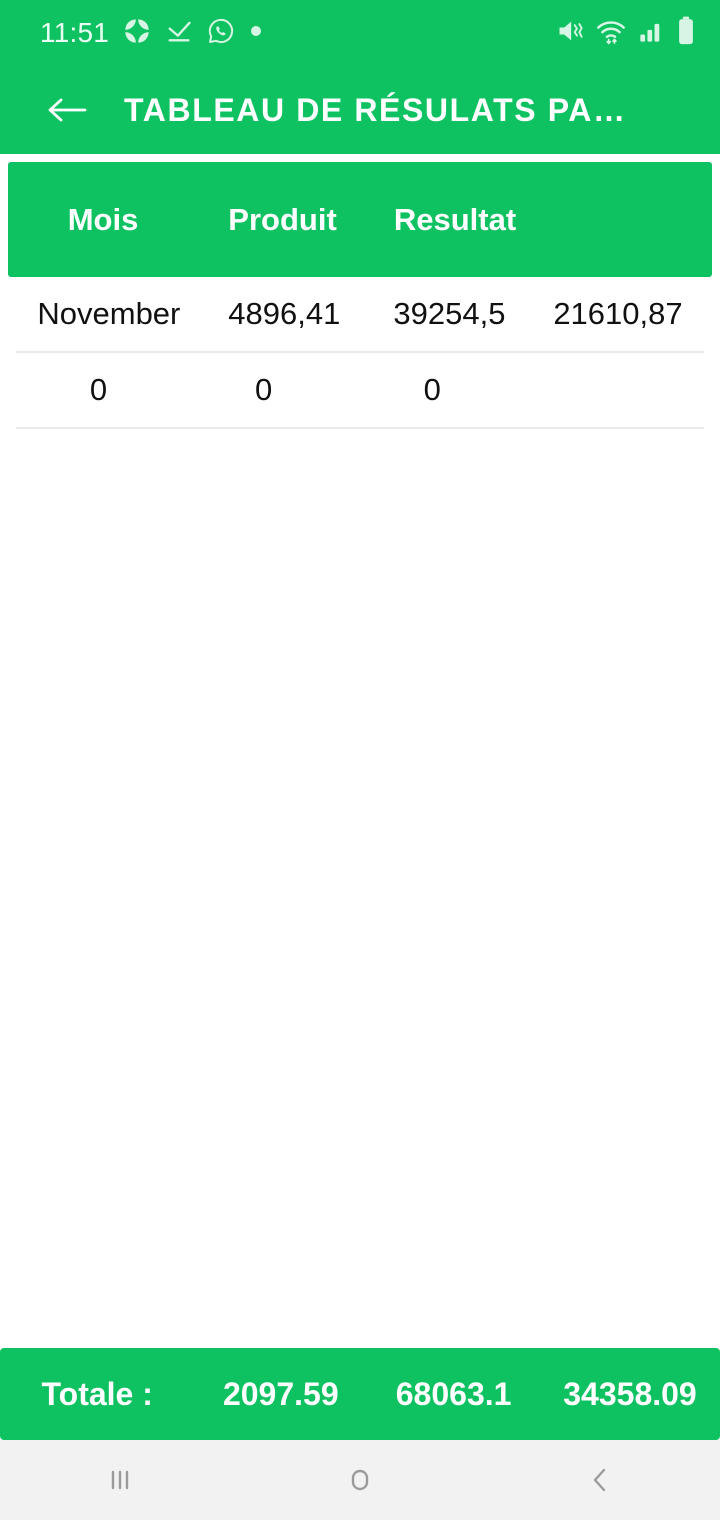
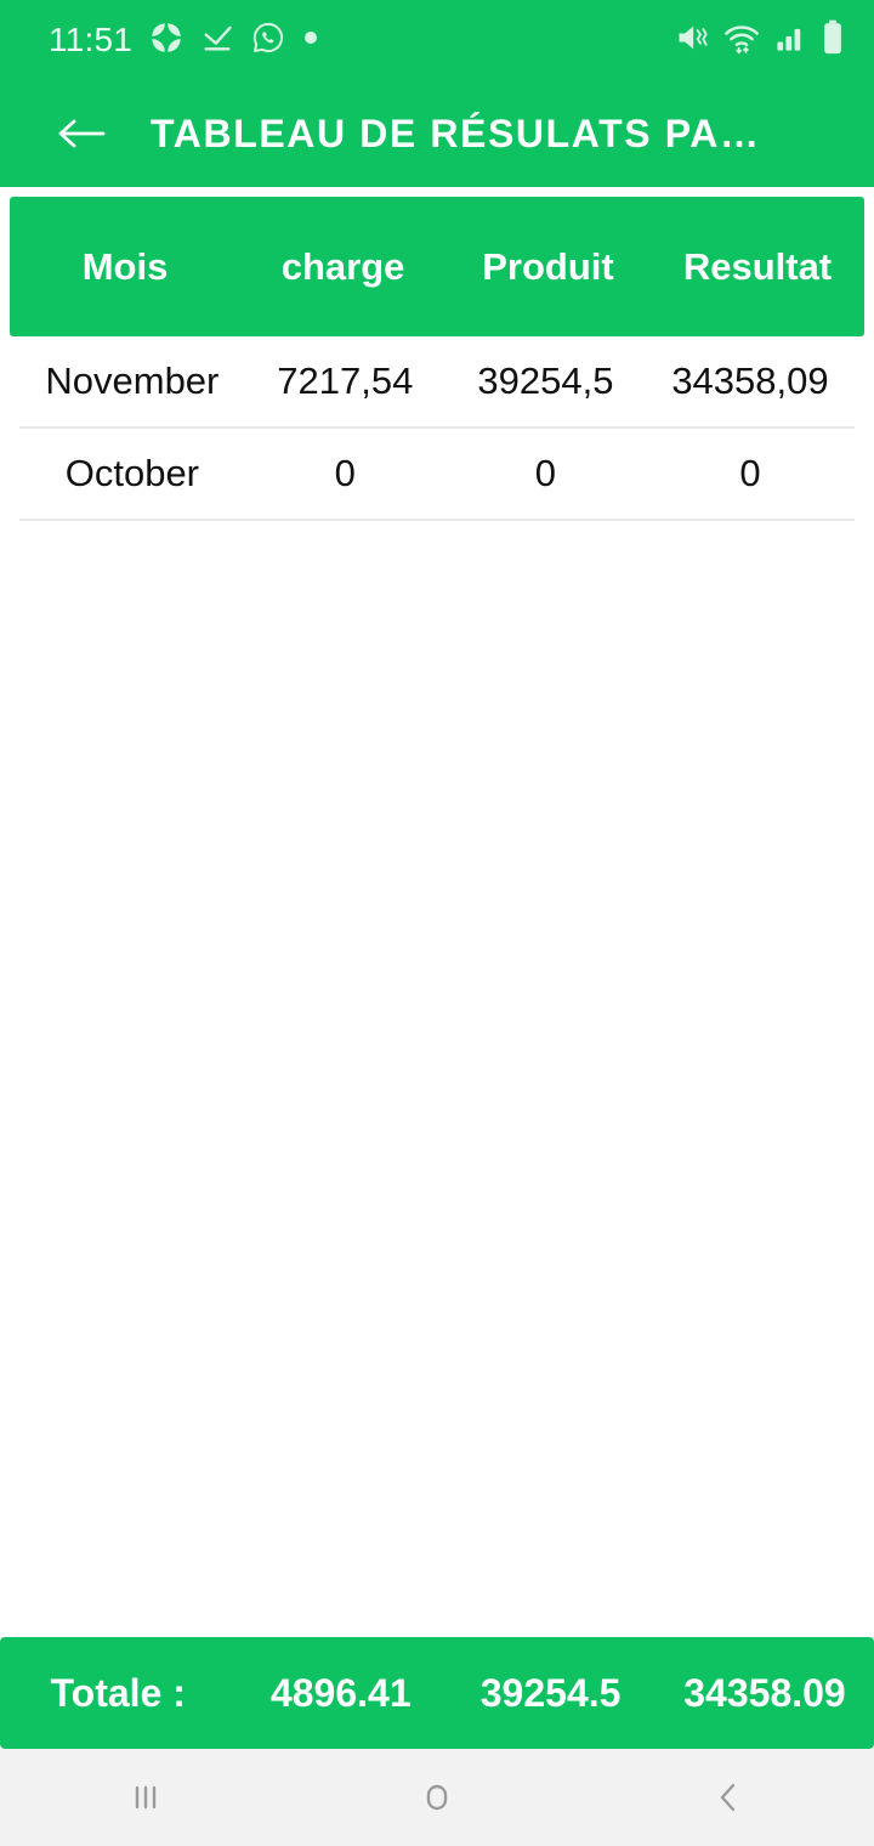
  11:51
  TABLEAU DE RÉSULATS PA…
  Mois
+ charge
  Produit
  Resultat
  November
- 4896,41
+ 7217,54
  39254,5
- 21610,87
+ 34358,09
+ October
  0
  0
  0
  Totale :
- 2097.59
+ 4896.41
- 68063.1
+ 39254.5
  34358.09
